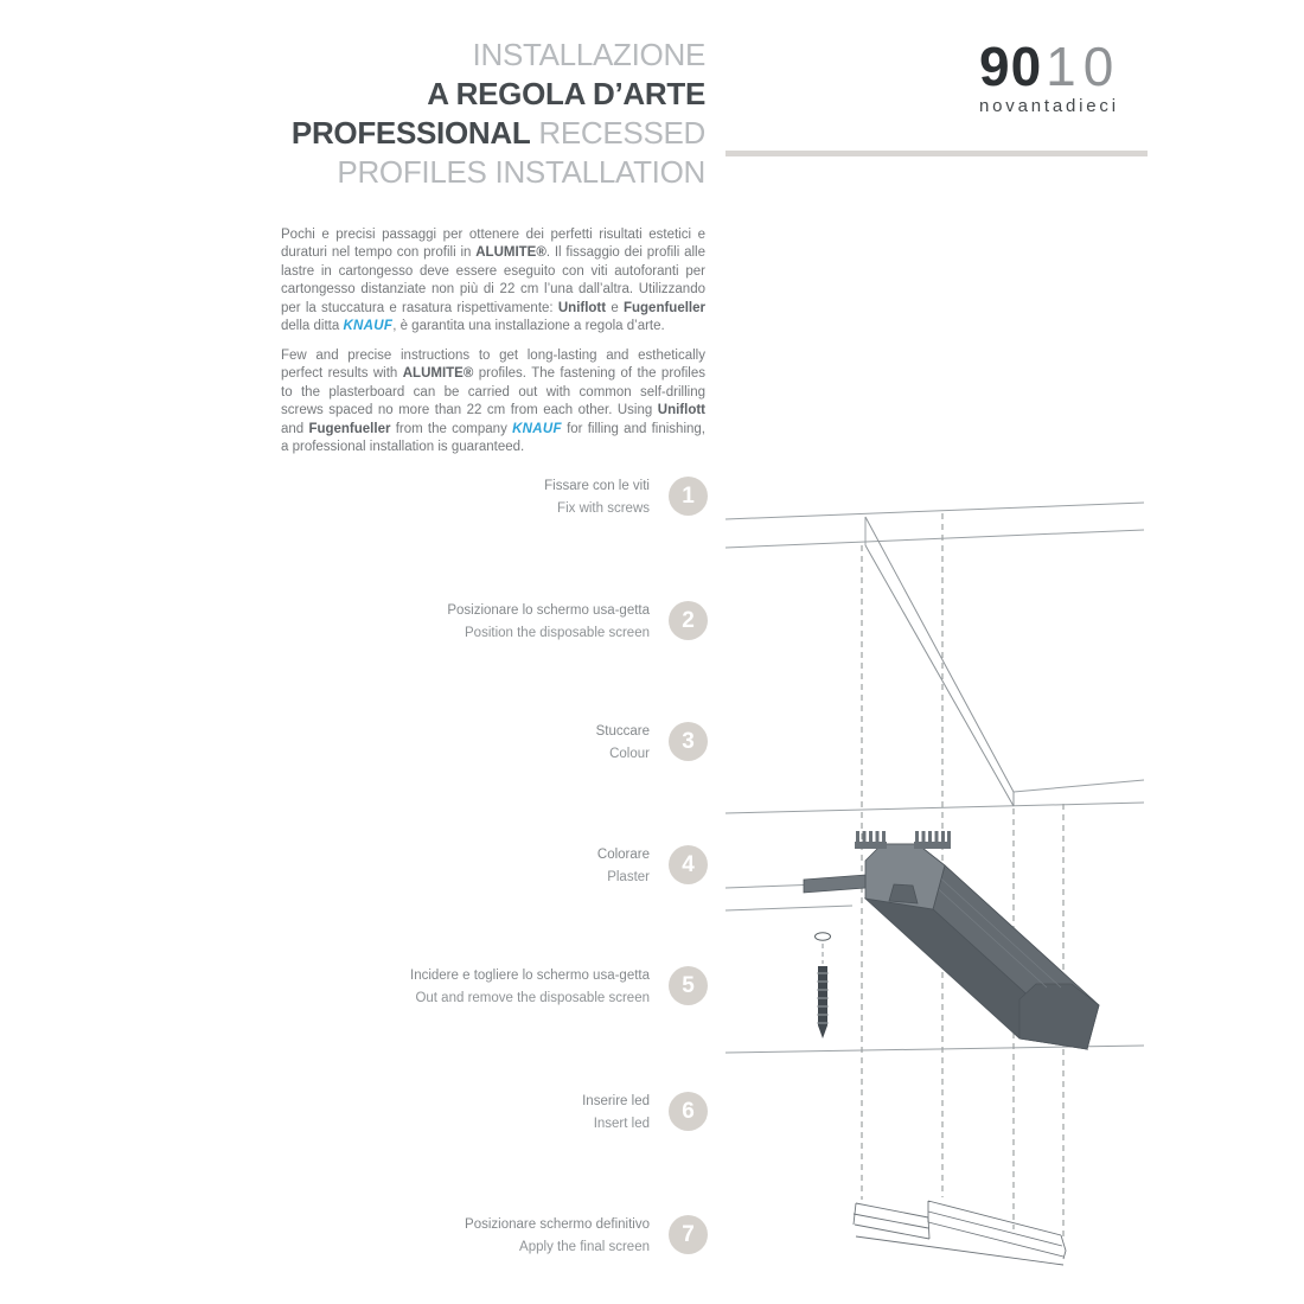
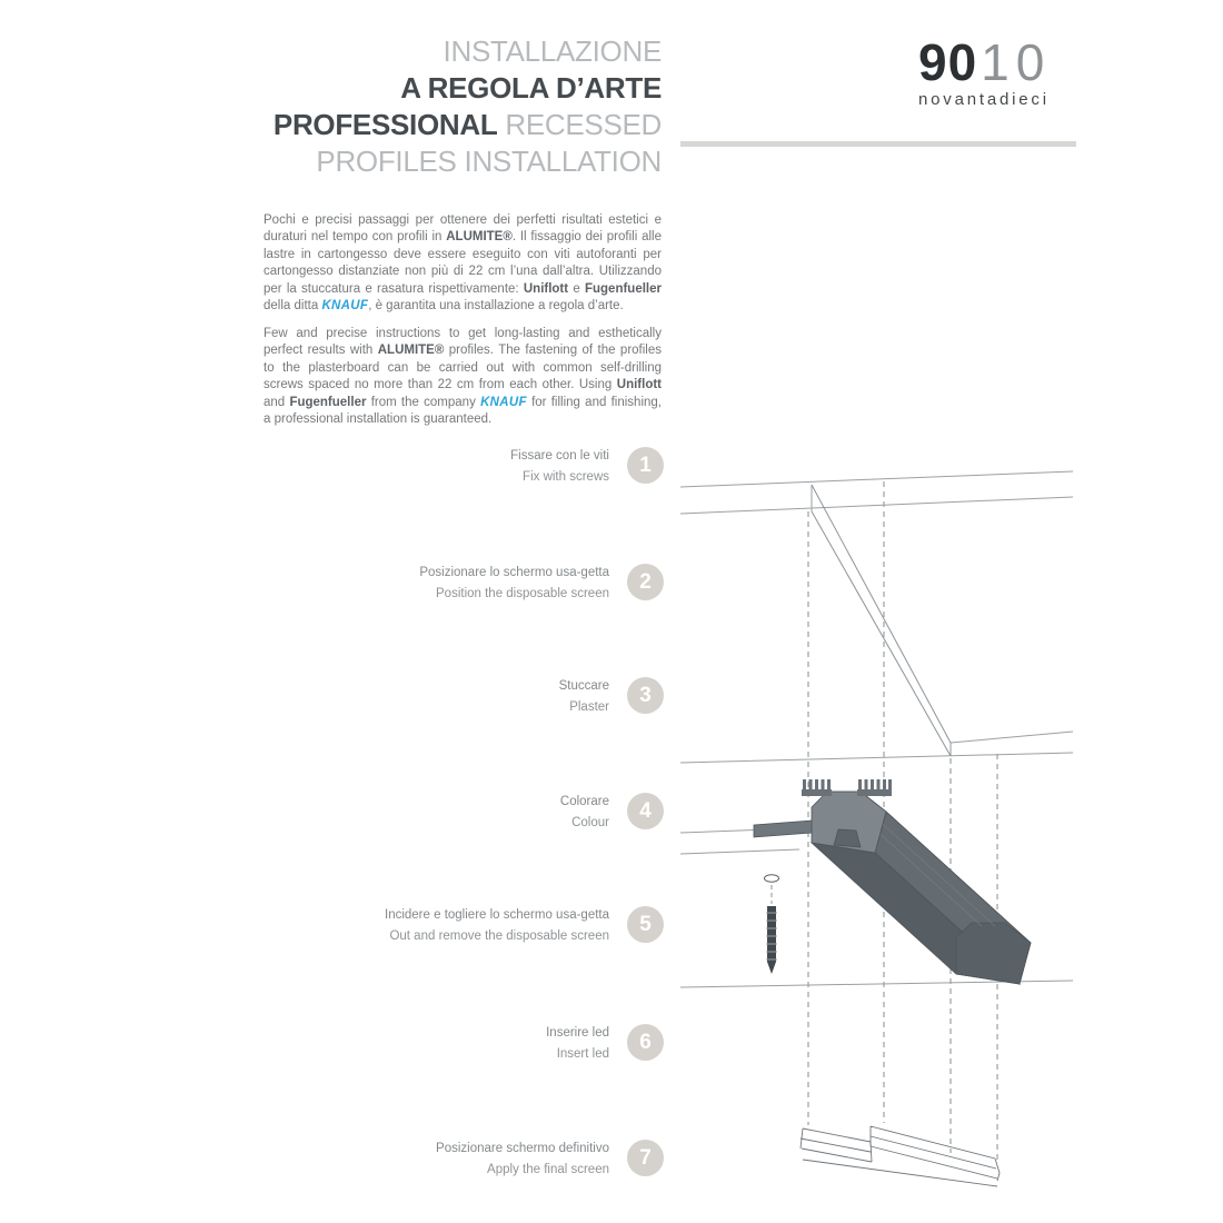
  INSTALLAZIONE
  A REGOLA D’ARTE
  PROFESSIONAL RECESSED
  PROFILES INSTALLATION
  9010
  novantadieci
  Pochi e precisi passaggi per ottenere dei perfetti risultati estetici e duraturi nel tempo con profili in ALUMITE®. Il fissaggio dei profili alle lastre in cartongesso deve essere eseguito con viti autoforanti per cartongesso distanziate non più di 22 cm l’una dall’altra. Utilizzando per la stuccatura e rasatura rispettivamente: Uniflott e Fugenfueller della ditta KNAUF, è garantita una installazione a regola d’arte.
  Few and precise instructions to get long-lasting and esthetically perfect results with ALUMITE® profiles. The fastening of the profiles to the plasterboard can be carried out with common self-drilling screws spaced no more than 22 cm from each other. Using Uniflott and Fugenfueller from the company KNAUF for filling and finishing, a professional installation is guaranteed.
  Fissare con le viti
  Fix with screws
  1
  Posizionare lo schermo usa-getta
  Position the disposable screen
  2
  Stuccare
- Colour
+ Plaster
  3
  Colorare
- Plaster
+ Colour
  4
  Incidere e togliere lo schermo usa-getta
  Out and remove the disposable screen
  5
  Inserire led
  Insert led
  6
  Posizionare schermo definitivo
  Apply the final screen
  7
